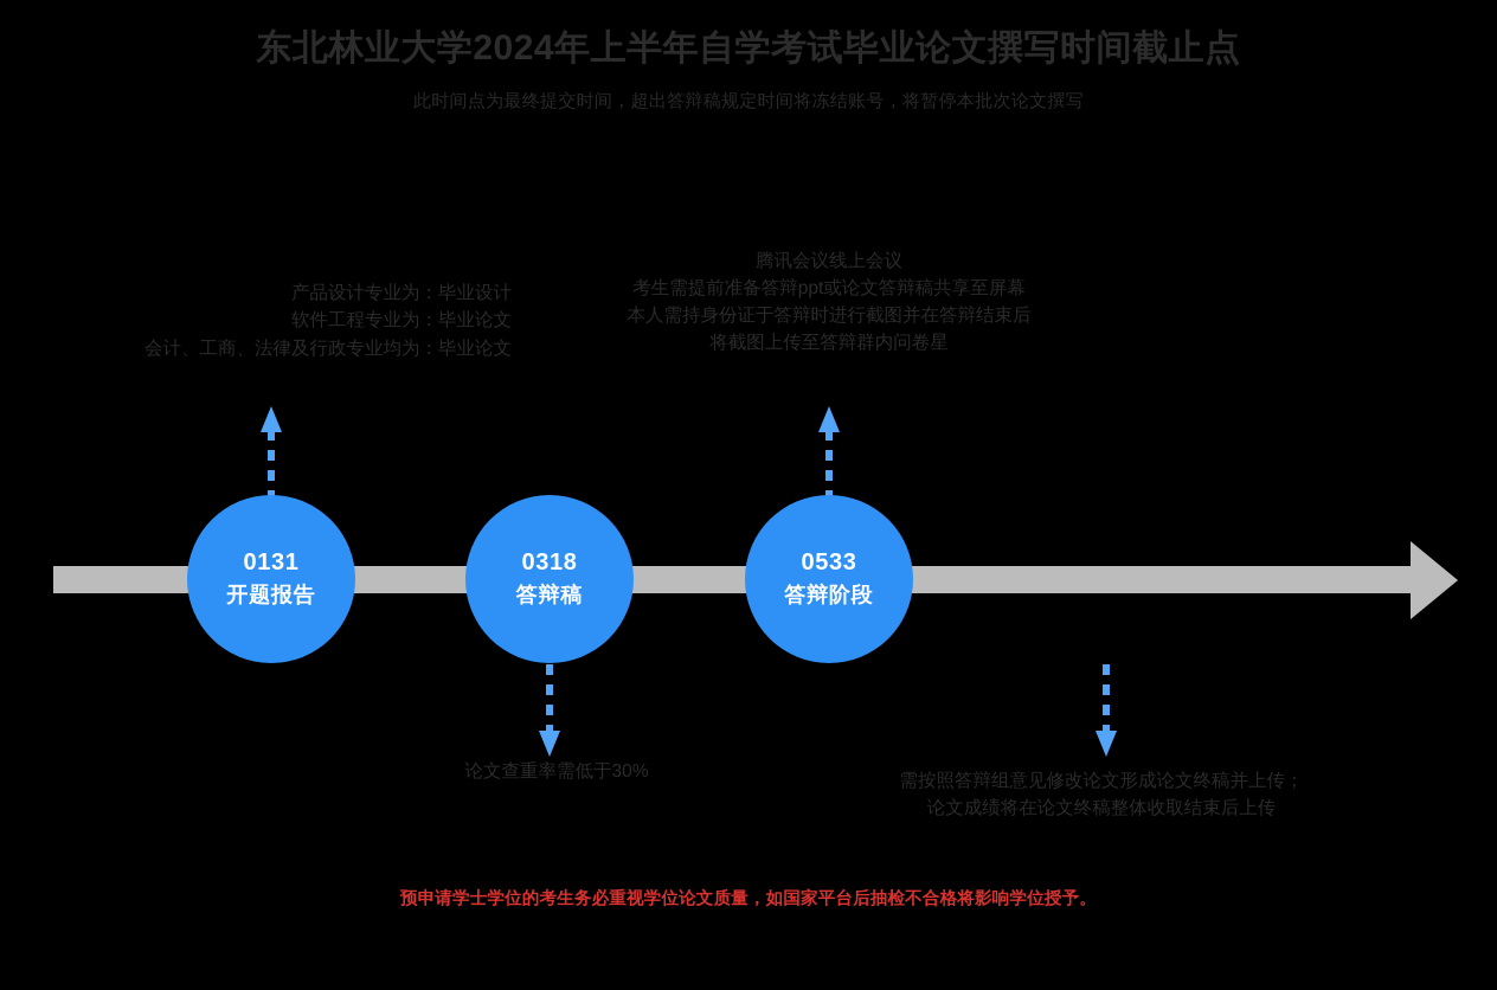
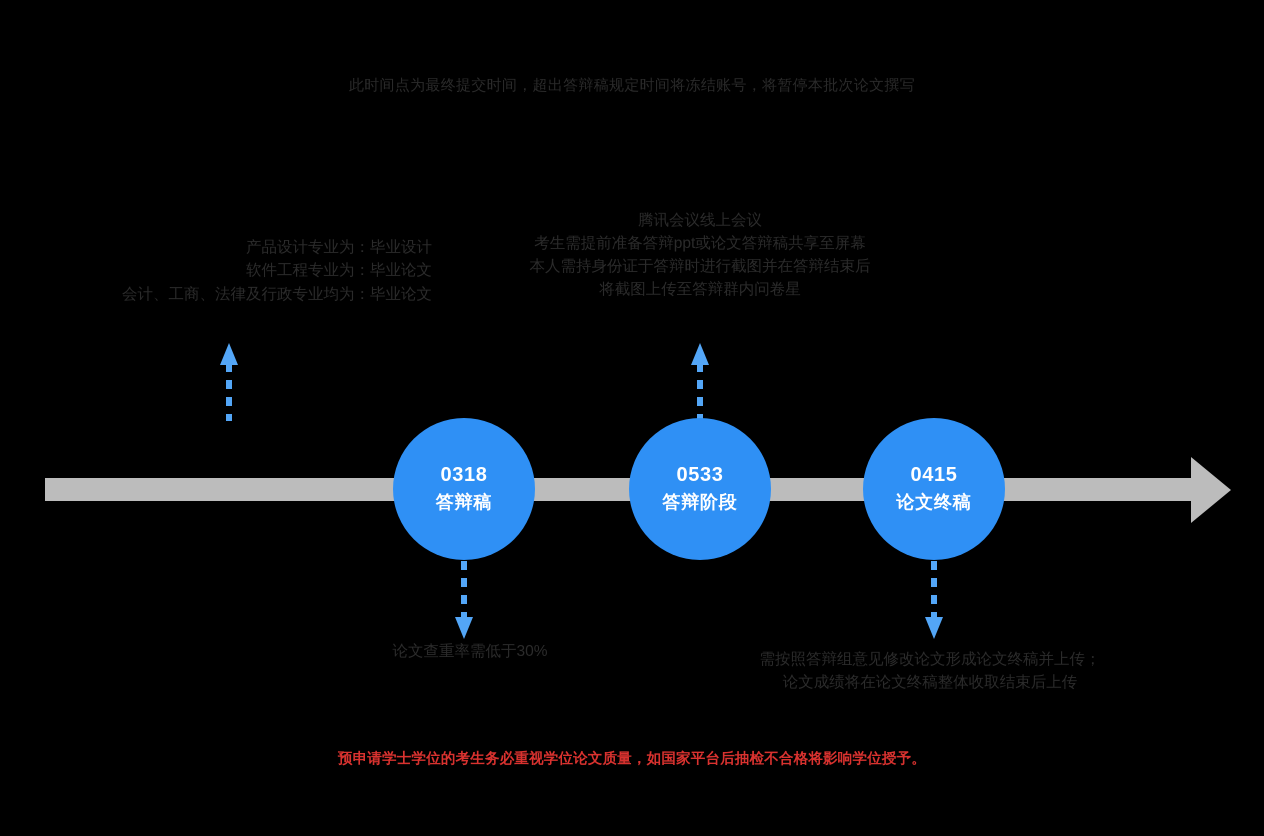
- 东北林业大学2024年上半年自学考试毕业论文撰写时间截止点
  此时间点为最终提交时间，超出答辩稿规定时间将冻结账号，将暂停本批次论文撰写
  产品设计专业为：毕业设计
  软件工程专业为：毕业论文
  会计、工商、法律及行政专业均为：毕业论文
  腾讯会议线上会议
  考生需提前准备答辩ppt或论文答辩稿共享至屏幕
  本人需持身份证于答辩时进行截图并在答辩结束后
  将截图上传至答辩群内问卷星
  论文查重率需低于30%
  需按照答辩组意见修改论文形成论文终稿并上传；
  论文成绩将在论文终稿整体收取结束后上传
- 0131
- 开题报告
  0318
  答辩稿
  0533
  答辩阶段
+ 0415
+ 论文终稿
  预申请学士学位的考生务必重视学位论文质量，如国家平台后抽检不合格将影响学位授予。
